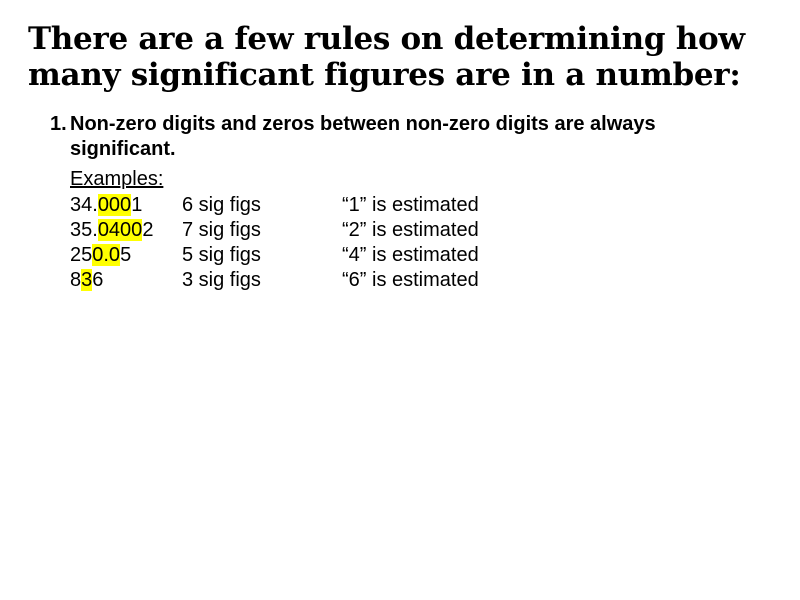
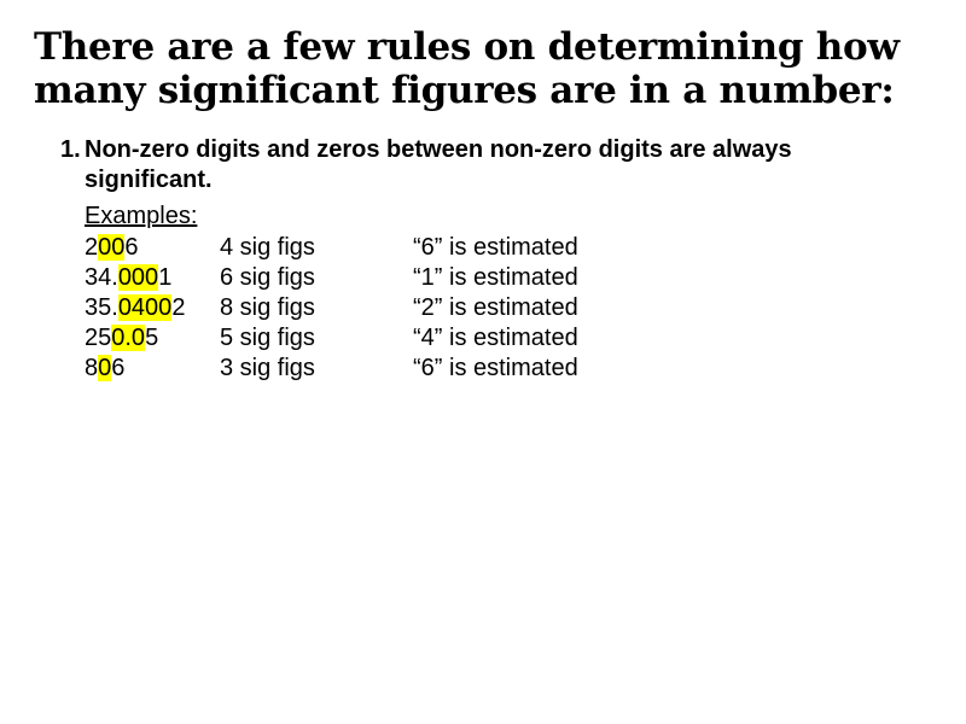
  There are a few rules on determining how many significant figures are in a number:
  1.
  Non-zero digits and zeros between non-zero digits are always significant.
  Examples:
+ 2006	4 sig figs	“6” is estimated
  34.0001	6 sig figs	“1” is estimated
- 35.04002	7 sig figs	“2” is estimated
+ 35.04002	8 sig figs	“2” is estimated
  250.05	5 sig figs	“4” is estimated
- 836	3 sig figs	“6” is estimated
+ 806	3 sig figs	“6” is estimated
